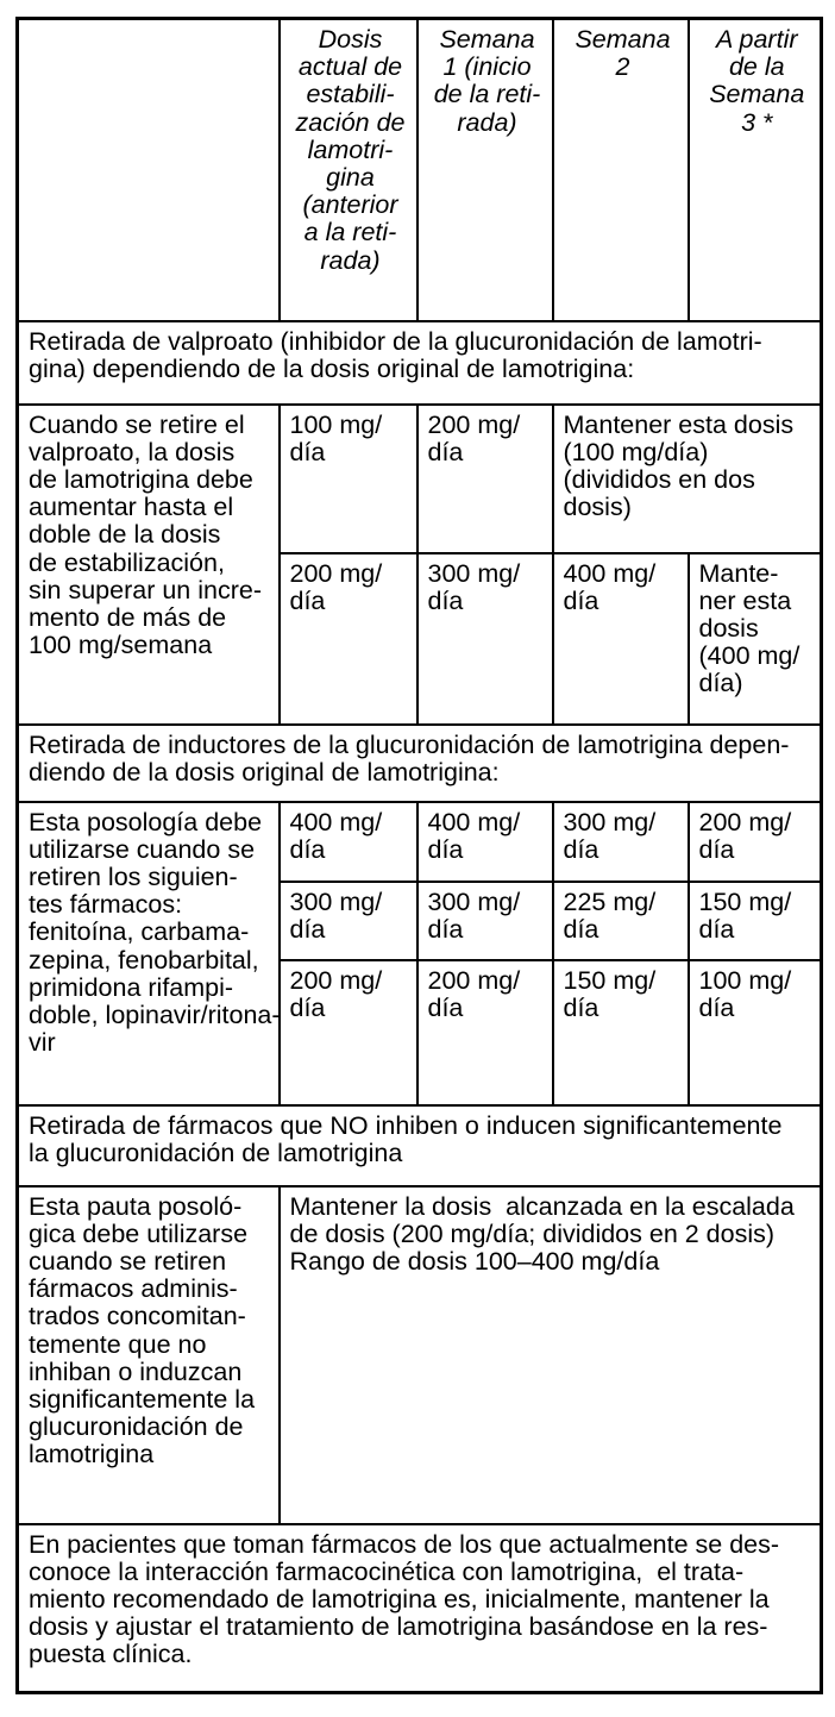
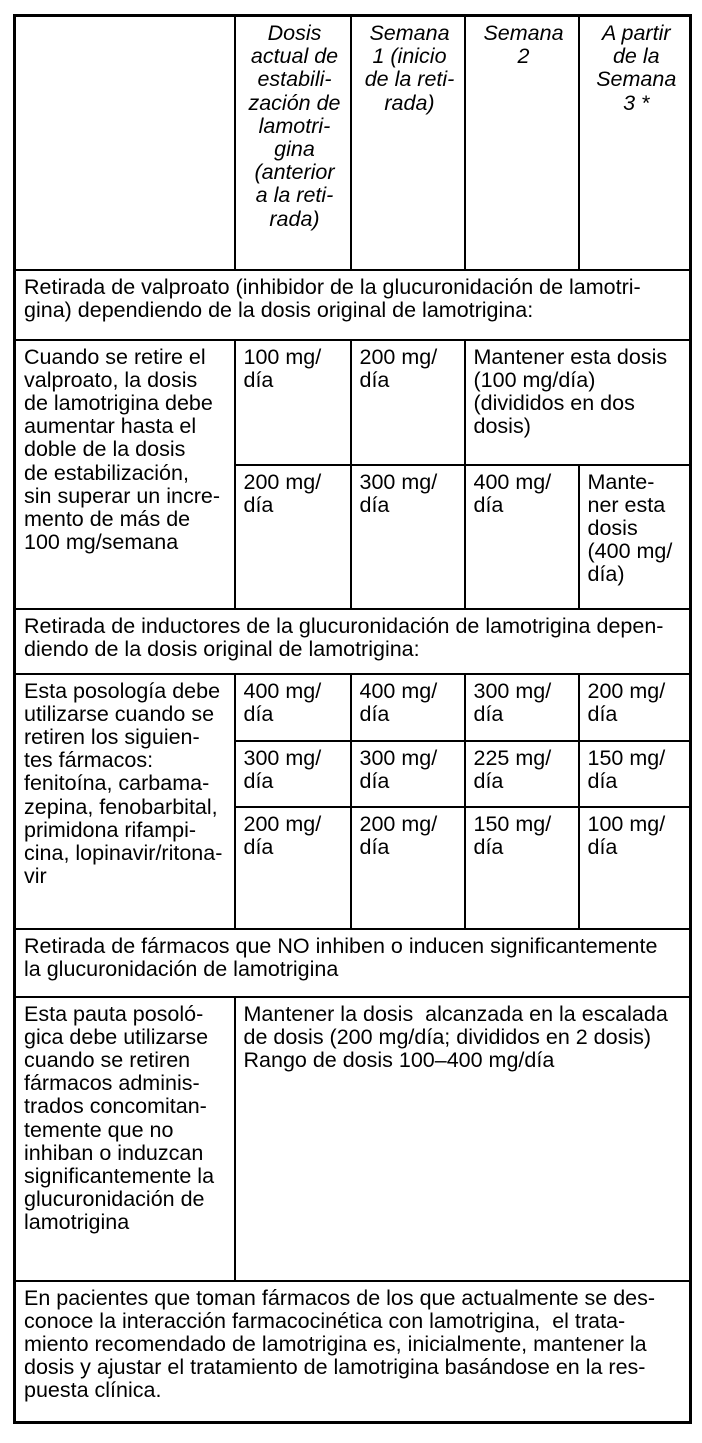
  	Dosis actual de estabili- zación de lamotri- gina (anterior a la reti- rada)	Semana 1 (inicio de la reti- rada)	Semana 2	A partir de la Semana 3 *
  Retirada de valproato (inhibidor de la glucuronidación de lamotri- gina) dependiendo de la dosis original de lamotrigina:
  Cuando se retire el valproato, la dosis de lamotrigina debe aumentar hasta el doble de la dosis de estabilización, sin superar un incre- mento de más de 100 mg/semana	100 mg/ día	200 mg/ día	Mantener esta dosis (100 mg/día) (divididos en dos dosis)
  200 mg/ día	300 mg/ día	400 mg/ día	Mante- ner esta dosis (400 mg/ día)
  Retirada de inductores de la glucuronidación de lamotrigina depen- diendo de la dosis original de lamotrigina:
- Esta posología debe utilizarse cuando se retiren los siguien- tes fármacos: fenitoína, carbama- zepina, fenobarbital, primidona rifampi- doble, lopinavir/ritona- vir	400 mg/ día	400 mg/ día	300 mg/ día	200 mg/ día
+ Esta posología debe utilizarse cuando se retiren los siguien- tes fármacos: fenitoína, carbama- zepina, fenobarbital, primidona rifampi- cina, lopinavir/ritona- vir	400 mg/ día	400 mg/ día	300 mg/ día	200 mg/ día
  300 mg/ día	300 mg/ día	225 mg/ día	150 mg/ día
  200 mg/ día	200 mg/ día	150 mg/ día	100 mg/ día
  Retirada de fármacos que NO inhiben o inducen significantemente la glucuronidación de lamotrigina
  Esta pauta posoló- gica debe utilizarse cuando se retiren fármacos adminis- trados concomitan- temente que no inhiban o induzcan significantemente la glucuronidación de lamotrigina	Mantener la dosis alcanzada en la escalada de dosis (200 mg/día; divididos en 2 dosis) Rango de dosis 100–400 mg/día
  En pacientes que toman fármacos de los que actualmente se des- conoce la interacción farmacocinética con lamotrigina, el trata- miento recomendado de lamotrigina es, inicialmente, mantener la dosis y ajustar el tratamiento de lamotrigina basándose en la res- puesta clínica.
